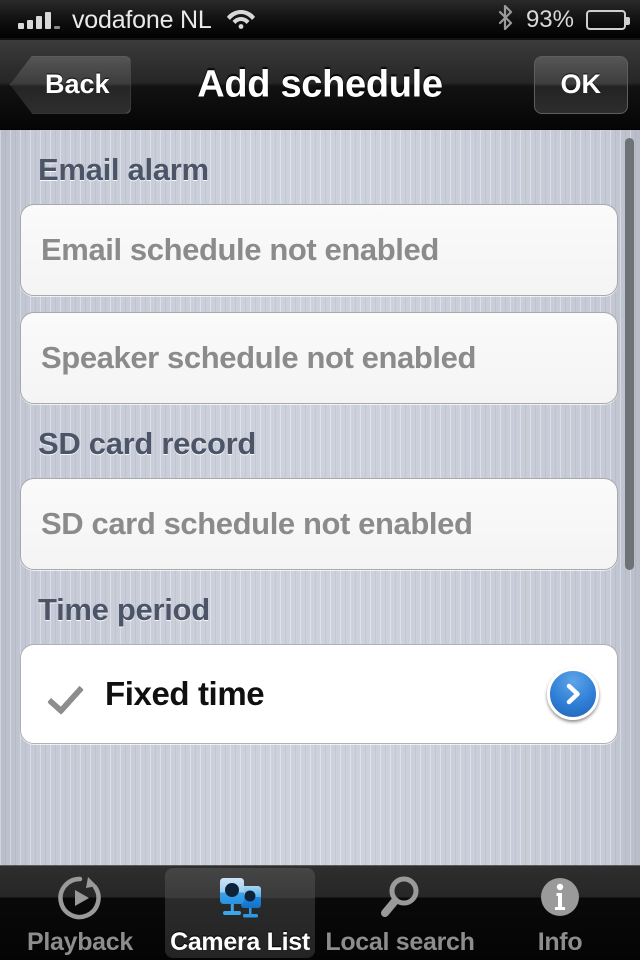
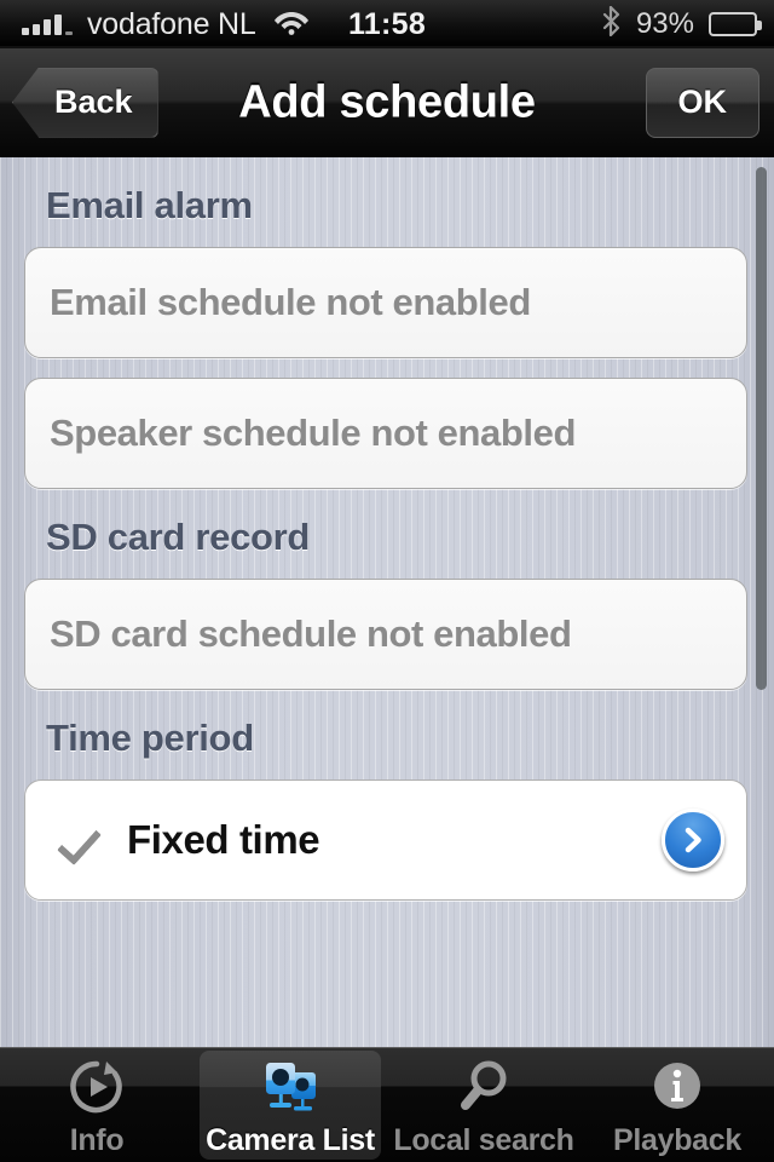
  vodafone NL
+ 11:58
  93%
  Back
  Add schedule
  OK
  Email alarm
  Email schedule not enabled
  Speaker schedule not enabled
  SD card record
  SD card schedule not enabled
  Time period
  Fixed time
- Playback
+ Info
  Camera List
  Local search
- Info
+ Playback
